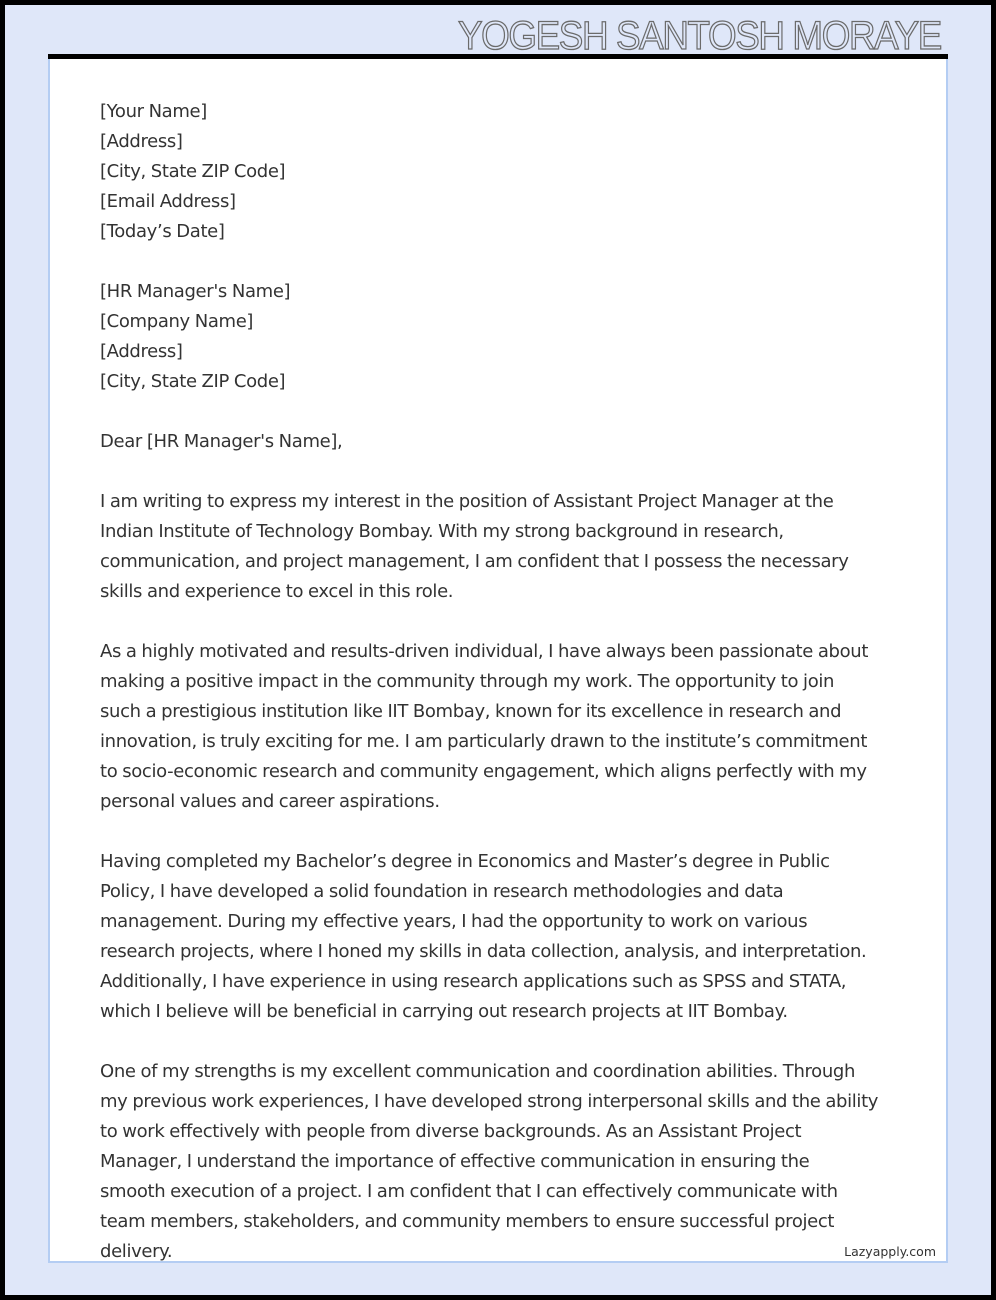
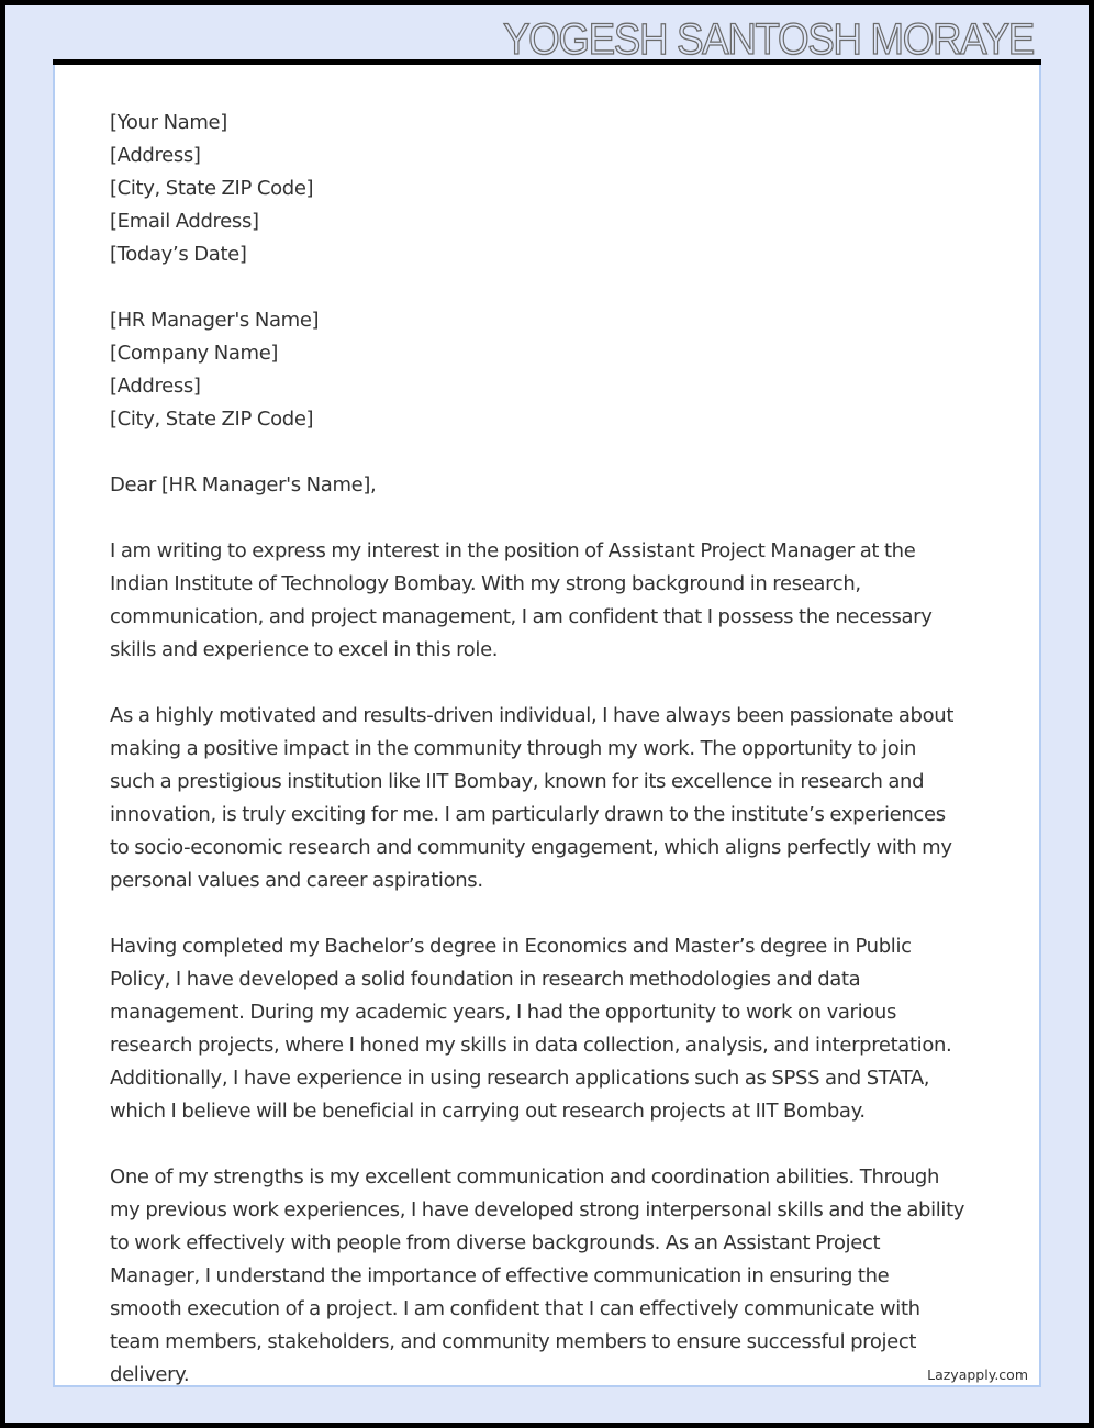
  YOGESH SANTOSH MORAYE
  [Your Name]
  [Address]
  [City, State ZIP Code]
  [Email Address]
  [Today’s Date]
  [HR Manager's Name]
  [Company Name]
  [Address]
  [City, State ZIP Code]
  Dear [HR Manager's Name],
  I am writing to express my interest in the position of Assistant Project Manager at the
  Indian Institute of Technology Bombay. With my strong background in research,
  communication, and project management, I am confident that I possess the necessary
  skills and experience to excel in this role.
  As a highly motivated and results-driven individual, I have always been passionate about
  making a positive impact in the community through my work. The opportunity to join
  such a prestigious institution like IIT Bombay, known for its excellence in research and
- innovation, is truly exciting for me. I am particularly drawn to the institute’s commitment
+ innovation, is truly exciting for me. I am particularly drawn to the institute’s experiences
  to socio-economic research and community engagement, which aligns perfectly with my
  personal values and career aspirations.
  Having completed my Bachelor’s degree in Economics and Master’s degree in Public
  Policy, I have developed a solid foundation in research methodologies and data
- management. During my effective years, I had the opportunity to work on various
+ management. During my academic years, I had the opportunity to work on various
  research projects, where I honed my skills in data collection, analysis, and interpretation.
  Additionally, I have experience in using research applications such as SPSS and STATA,
  which I believe will be beneficial in carrying out research projects at IIT Bombay.
  One of my strengths is my excellent communication and coordination abilities. Through
  my previous work experiences, I have developed strong interpersonal skills and the ability
  to work effectively with people from diverse backgrounds. As an Assistant Project
  Manager, I understand the importance of effective communication in ensuring the
  smooth execution of a project. I am confident that I can effectively communicate with
  team members, stakeholders, and community members to ensure successful project
  delivery.
  Lazyapply.com
